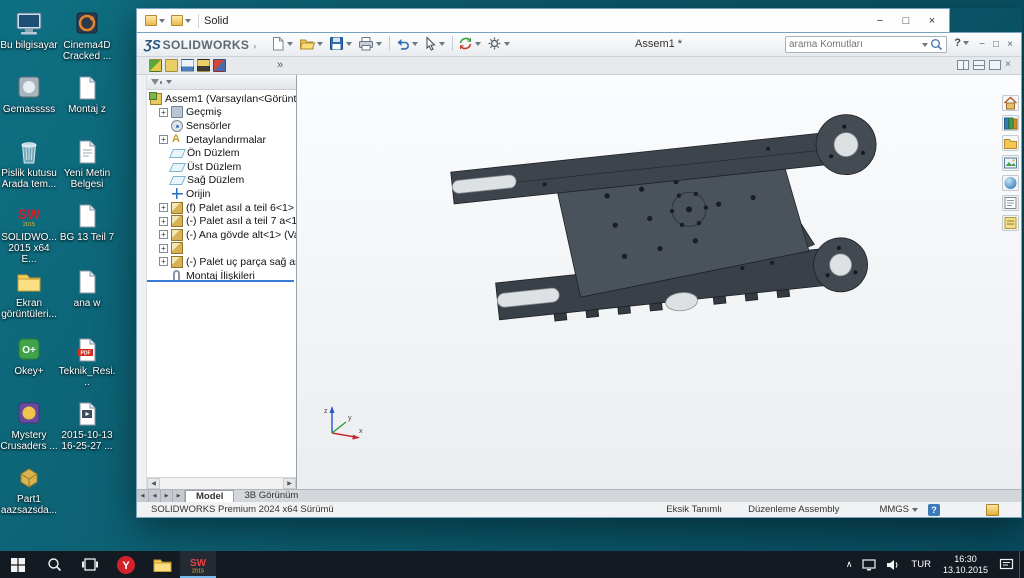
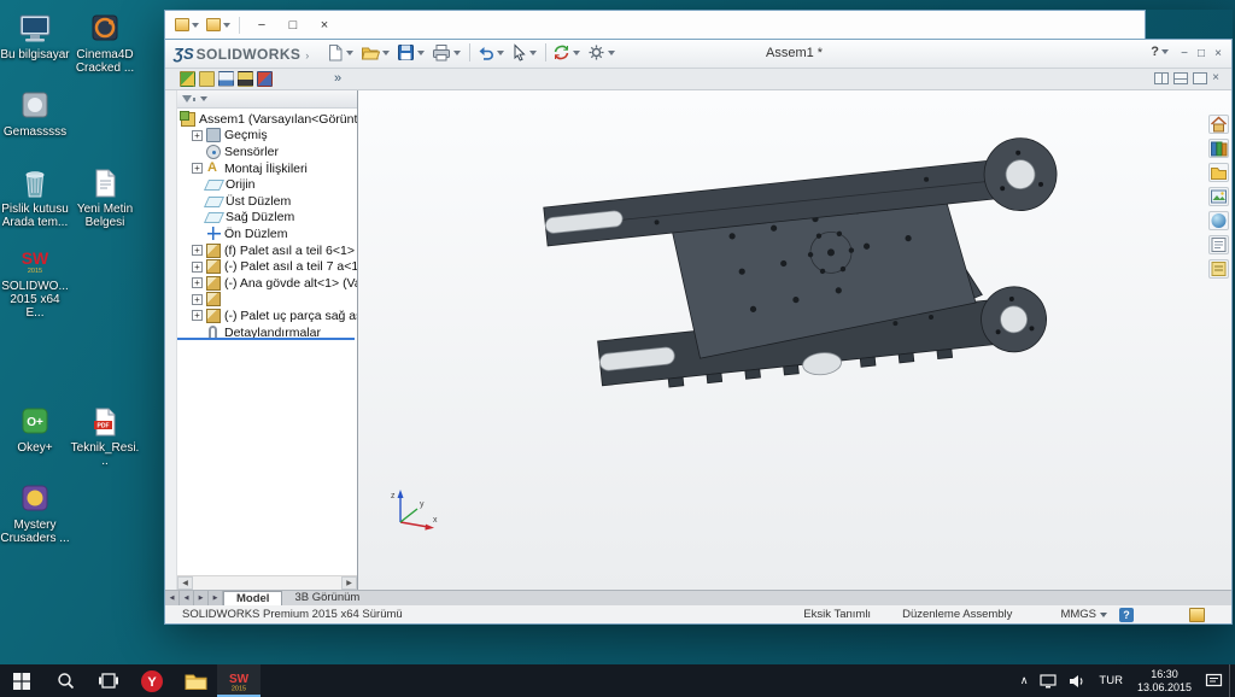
  Bu bilgisayar
  Gemasssss
  Pislik kutusu Arada tem...
  SW
  SOLIDWO... 2015 x64 E...
- Ekran görüntüleri...
  O+
  Okey+
  Mystery Crusaders ...
- Part1 aazsazsda...
  Cinema4D Cracked ...
- Montaj z
  Yeni Metin Belgesi
- BG 13 Teil 7
- ana w
  Teknik_Resi...
- 2015-10-13 16-25-27 ...
- Solid
  −
  □
  ×
  ƷS
  SOLIDWORKS
  ›
  Assem1 *
- arama Komutları
  ?
  −
  □
  ×
  »
  ×
  Assem1 (Varsayılan<Görünt
  Geçmiş
  Sensörler
- Detaylandırmalar
+ Montaj İlişkileri
- Ön Düzlem
+ Orijin
  Üst Düzlem
  Sağ Düzlem
- Orijin
+ Ön Düzlem
  (f) Palet asıl a teil 6<1>
  (-) Palet asıl a teil 7 a<1
  (-) Ana gövde alt<1> (V
  (-) Palet uç parça sağ a
- Montaj İlişkileri
+ Detaylandırmalar
  Model
  3B Görünüm
- SOLIDWORKS Premium 2024 x64 Sürümü
+ SOLIDWORKS Premium 2015 x64 Sürümü
  Eksik Tanımlı
  Düzenleme Assembly
  MMGS
  ?
  Y
  SW
  ∧
  TUR
  16:30
- 13.10.2015
+ 13.06.2015
